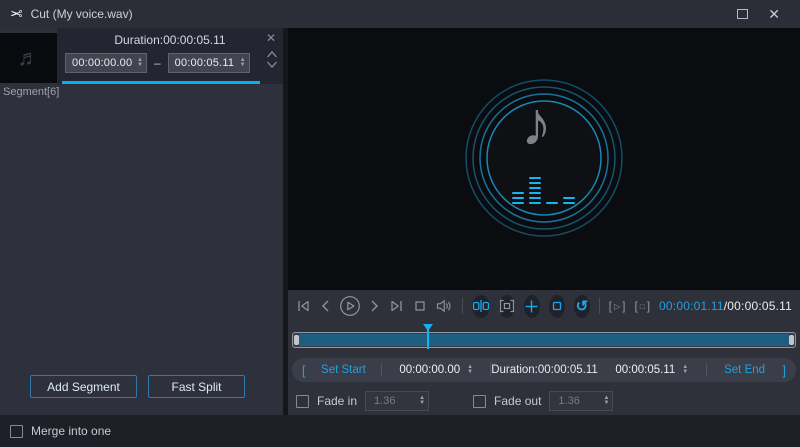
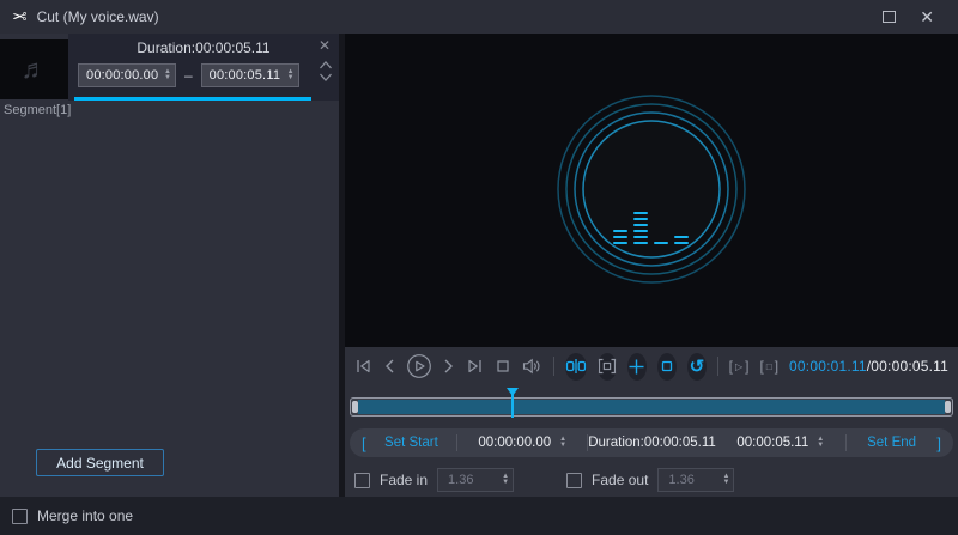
  Cut (My voice.wav)
  ✕
  ♬
- Segment[6]
+ Segment[1]
  Duration:00:00:05.11
  00:00:00.00
  –
  00:00:05.11
  ✕
  Add Segment
- Fast Split
- ♪
  ↺
  [
  ▷
  ]
  [
  □
  ]
  00:00:01.11/00:00:05.11
  [
  Set Start
  00:00:00.00
  Duration:00:00:05.11
  00:00:05.11
  Set End
  ]
  Fade in
  1.36
  Fade out
  1.36
  Merge into one
